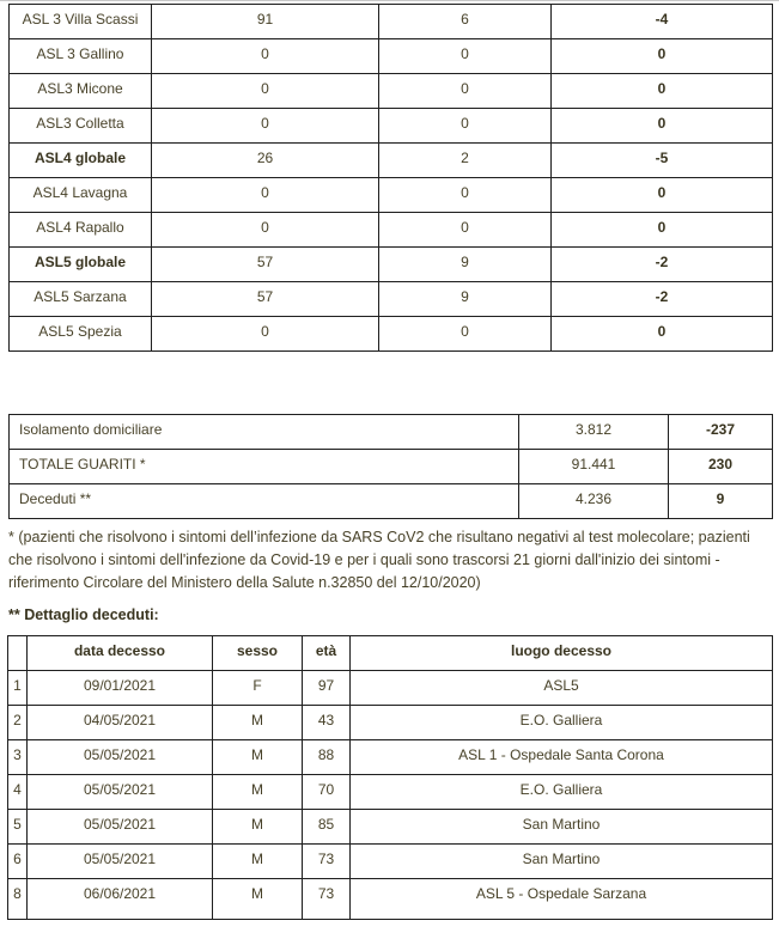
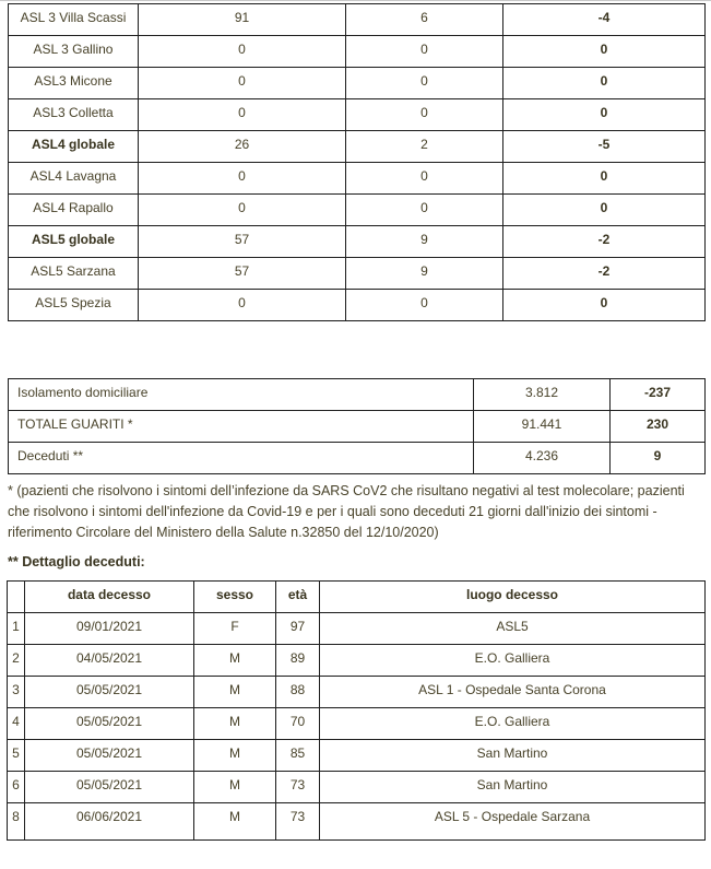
  ASL 3 Villa Scassi	91	6	-4
  ASL 3 Gallino	0	0	0
  ASL3 Micone	0	0	0
  ASL3 Colletta	0	0	0
  ASL4 globale	26	2	-5
  ASL4 Lavagna	0	0	0
  ASL4 Rapallo	0	0	0
  ASL5 globale	57	9	-2
  ASL5 Sarzana	57	9	-2
  ASL5 Spezia	0	0	0
  Isolamento domiciliare	3.812	-237
  TOTALE GUARITI *	91.441	230
  Deceduti **	4.236	9
- * (pazienti che risolvono i sintomi dell’infezione da SARS CoV2 che risultano negativi al test molecolare; pazienti che risolvono i sintomi dell'infezione da Covid-19 e per i quali sono trascorsi 21 giorni dall'inizio dei sintomi - riferimento Circolare del Ministero della Salute n.32850 del 12/10/2020)
+ * (pazienti che risolvono i sintomi dell’infezione da SARS CoV2 che risultano negativi al test molecolare; pazienti che risolvono i sintomi dell'infezione da Covid-19 e per i quali sono deceduti 21 giorni dall'inizio dei sintomi - riferimento Circolare del Ministero della Salute n.32850 del 12/10/2020)
  ** Dettaglio deceduti:
  	data decesso	sesso	età	luogo decesso
  1	09/01/2021	F	97	ASL5
- 2	04/05/2021	M	43	E.O. Galliera
+ 2	04/05/2021	M	89	E.O. Galliera
  3	05/05/2021	M	88	ASL 1 - Ospedale Santa Corona
  4	05/05/2021	M	70	E.O. Galliera
  5	05/05/2021	M	85	San Martino
  6	05/05/2021	M	73	San Martino
  8	06/06/2021	M	73	ASL 5 - Ospedale Sarzana
